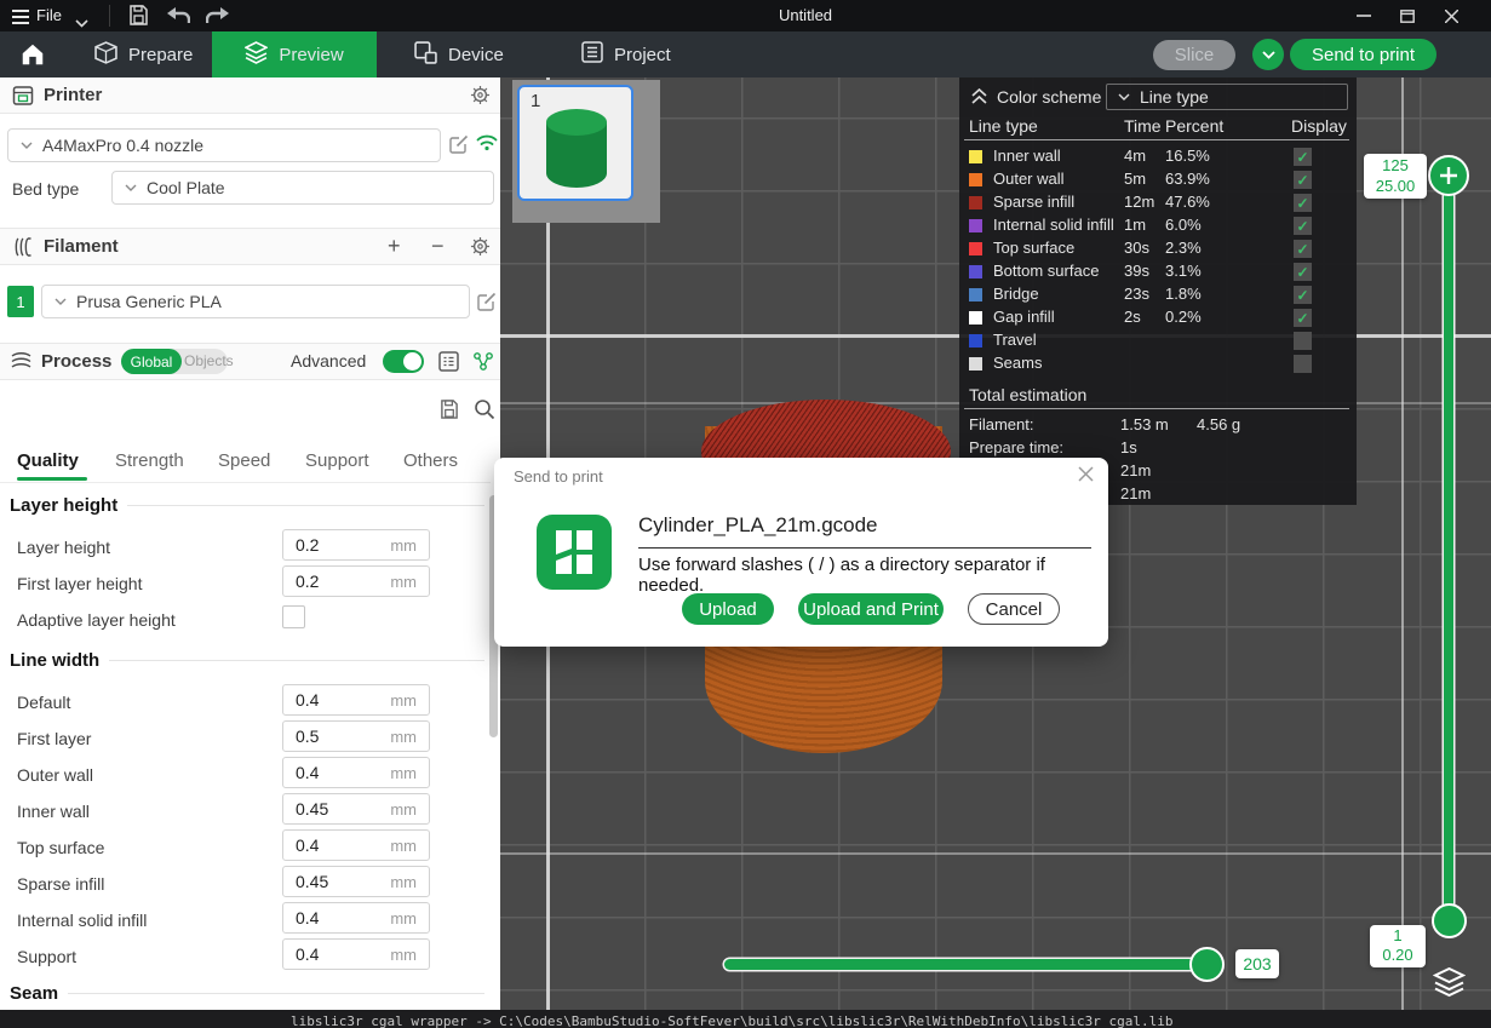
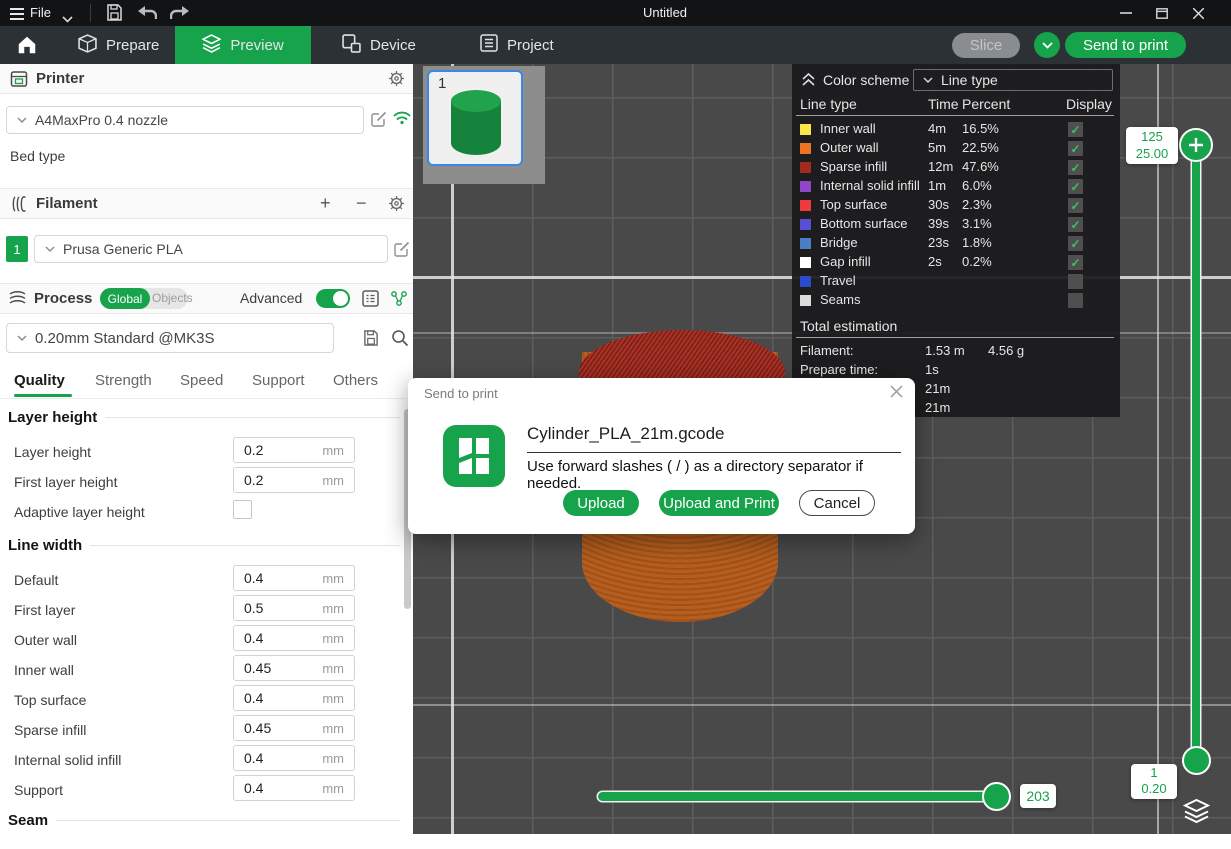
  File
  Untitled
  Prepare
  Preview
  Device
  Project
  Slice
  Send to print
  1
  Color scheme
  Line type
  Line type
  Time
  Percent
  Display
  Inner wall
  4m
  16.5%
  ✓
  Outer wall
  5m
- 63.9%
+ 22.5%
  ✓
  Sparse infill
  12m
  47.6%
  ✓
  Internal solid infill
  1m
  6.0%
  ✓
  Top surface
  30s
  2.3%
  ✓
  Bottom surface
  39s
  3.1%
  ✓
  Bridge
  23s
  1.8%
  ✓
  Gap infill
  2s
  0.2%
  ✓
  Travel
  Seams
  Total estimation
  Filament:
  1.53 m
  4.56 g
  Prepare time:
  1s
  21m
  21m
  Printer
  A4MaxPro 0.4 nozzle
  Bed type
- Cool Plate
  Filament
  +
  −
  1
  Prusa Generic PLA
  Process
  Global
  Objects
  Advanced
+ 0.20mm Standard @MK3S
  Quality
  Strength
  Speed
  Support
  Others
  Layer height
  Layer height
  0.2
  mm
  First layer height
  0.2
  mm
  Adaptive layer height
  Line width
  Default
  0.4
  mm
  First layer
  0.5
  mm
  Outer wall
  0.4
  mm
  Inner wall
  0.45
  mm
  Top surface
  0.4
  mm
  Sparse infill
  0.45
  mm
  Internal solid infill
  0.4
  mm
  Support
  0.4
  mm
  Seam
  125
  25.00
  1
  0.20
  203
  Send to print
  Cylinder_PLA_21m.gcode
  Use forward slashes ( / ) as a directory separator if needed.
  Upload
  Upload and Print
  Cancel
- libslic3r_cgal_wrapper -> C:\Codes\BambuStudio-SoftFever\build\src\libslic3r\RelWithDebInfo\libslic3r_cgal.lib
